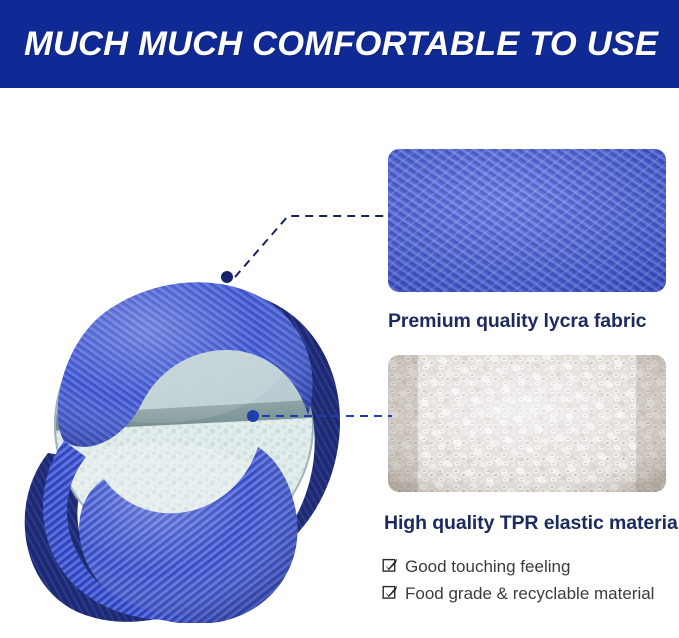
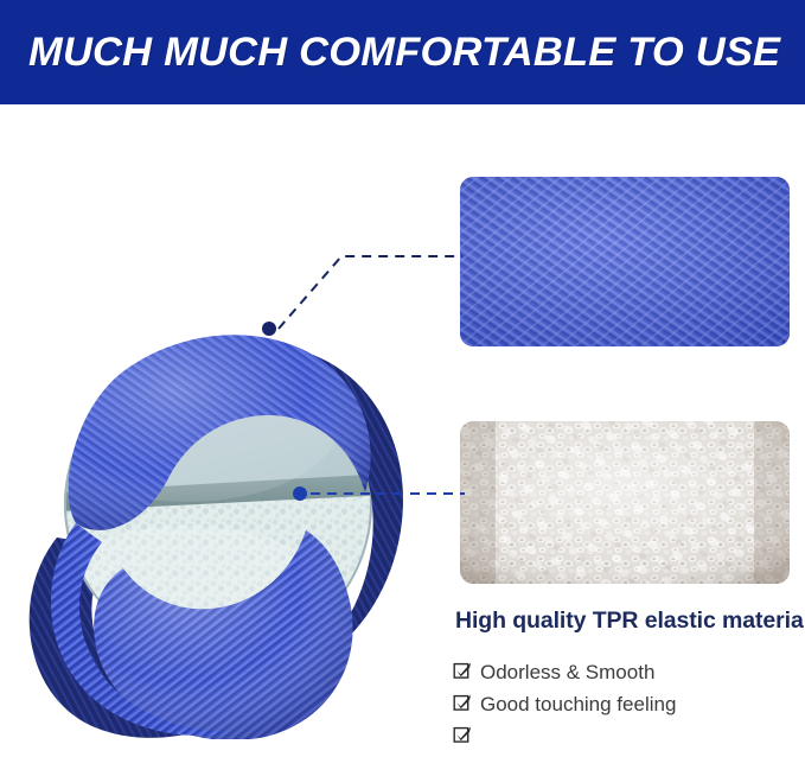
  MUCH MUCH COMFORTABLE TO USE
- Premium quality lycra fabric
  High quality TPR elastic materi
+ Odorless & Smooth
  Good touching feeling
- Food grade & recyclable material
